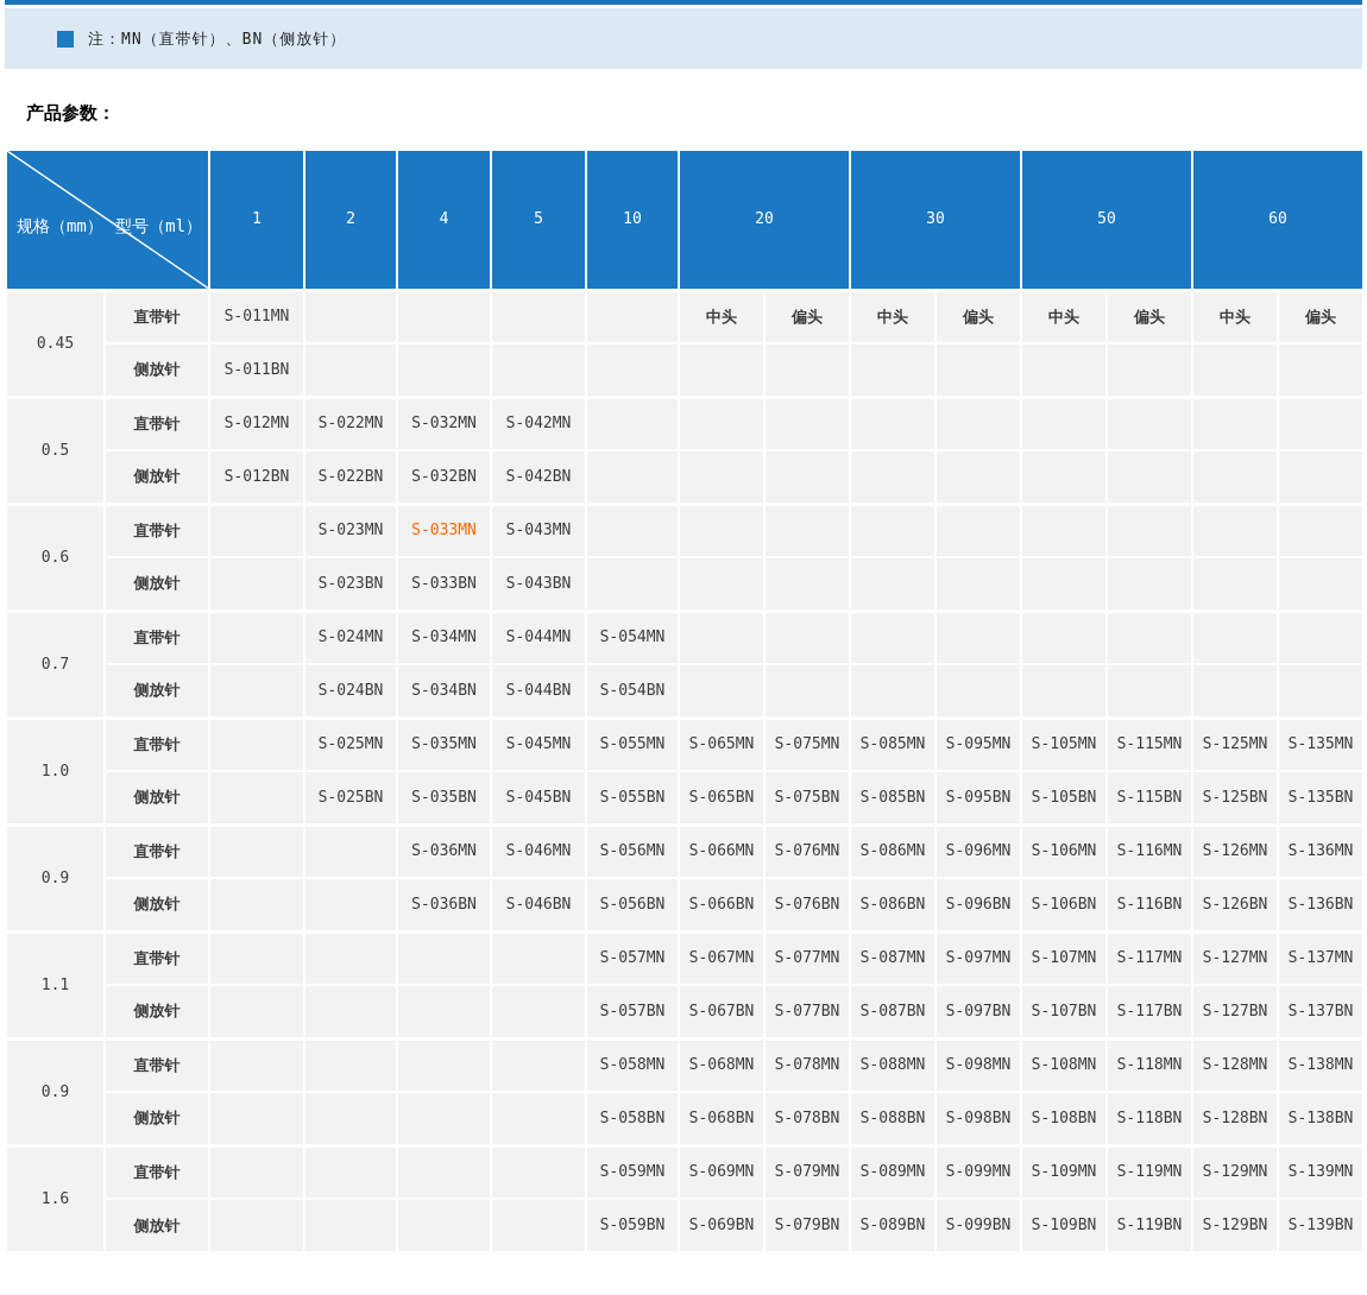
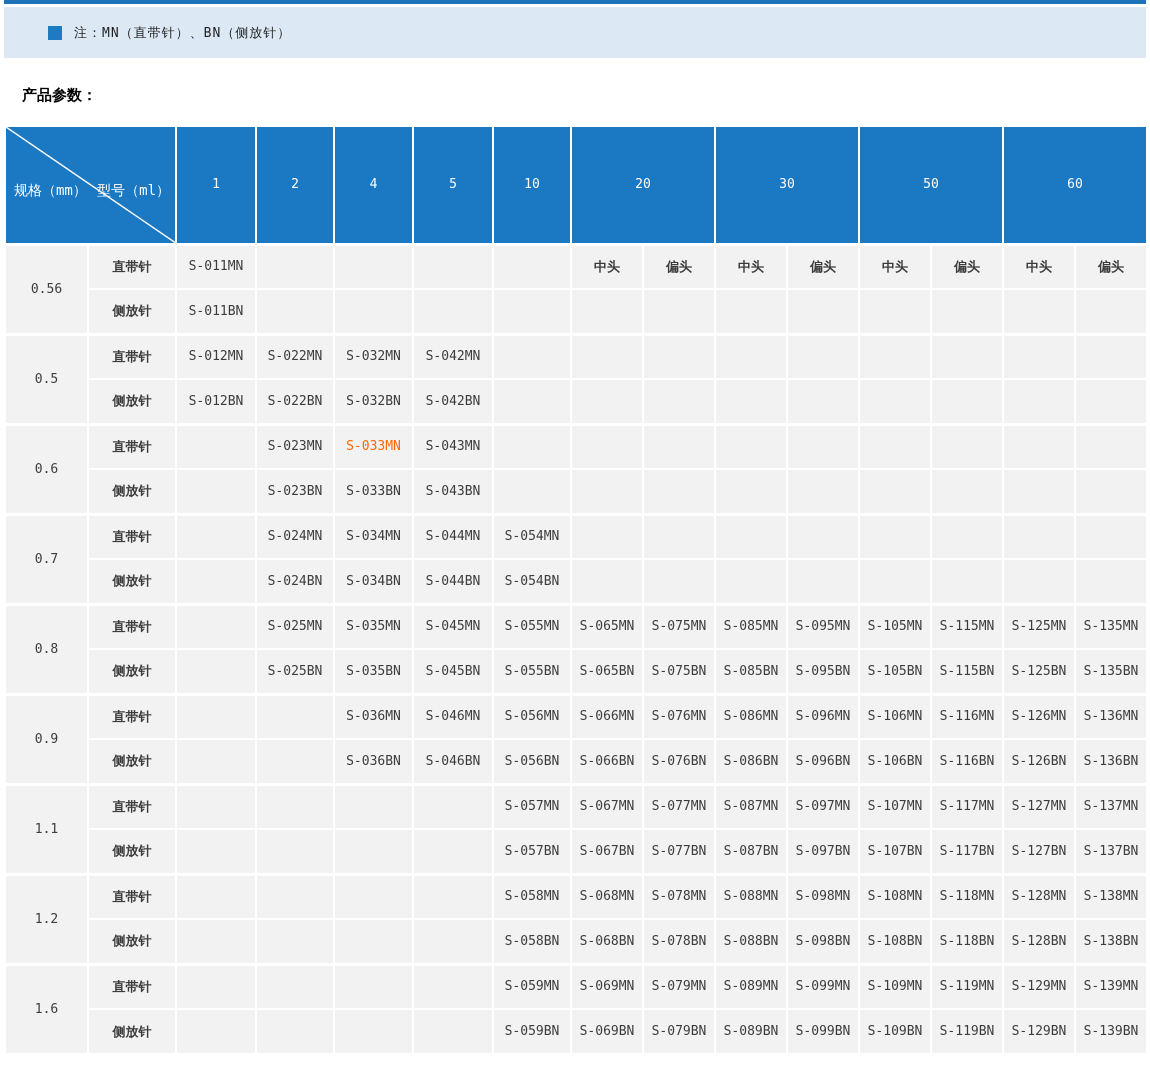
  注：MN（直带针）、BN（侧放针）
  产品参数：
  规格（mm） 型号（ml）	1	2	4	5	10	20	30	50	60
- 0.45	直带针	S-011MN					中头	偏头	中头	偏头	中头	偏头	中头	偏头
+ 0.56	直带针	S-011MN					中头	偏头	中头	偏头	中头	偏头	中头	偏头
  侧放针	S-011BN
  0.5	直带针	S-012MN	S-022MN	S-032MN	S-042MN
  侧放针	S-012BN	S-022BN	S-032BN	S-042BN
  0.6	直带针		S-023MN	S-033MN	S-043MN
  侧放针		S-023BN	S-033BN	S-043BN
  0.7	直带针		S-024MN	S-034MN	S-044MN	S-054MN
  侧放针		S-024BN	S-034BN	S-044BN	S-054BN
- 1.0	直带针		S-025MN	S-035MN	S-045MN	S-055MN	S-065MN	S-075MN	S-085MN	S-095MN	S-105MN	S-115MN	S-125MN	S-135MN
+ 0.8	直带针		S-025MN	S-035MN	S-045MN	S-055MN	S-065MN	S-075MN	S-085MN	S-095MN	S-105MN	S-115MN	S-125MN	S-135MN
  侧放针		S-025BN	S-035BN	S-045BN	S-055BN	S-065BN	S-075BN	S-085BN	S-095BN	S-105BN	S-115BN	S-125BN	S-135BN
  0.9	直带针			S-036MN	S-046MN	S-056MN	S-066MN	S-076MN	S-086MN	S-096MN	S-106MN	S-116MN	S-126MN	S-136MN
  侧放针			S-036BN	S-046BN	S-056BN	S-066BN	S-076BN	S-086BN	S-096BN	S-106BN	S-116BN	S-126BN	S-136BN
  1.1	直带针					S-057MN	S-067MN	S-077MN	S-087MN	S-097MN	S-107MN	S-117MN	S-127MN	S-137MN
  侧放针					S-057BN	S-067BN	S-077BN	S-087BN	S-097BN	S-107BN	S-117BN	S-127BN	S-137BN
- 0.9	直带针					S-058MN	S-068MN	S-078MN	S-088MN	S-098MN	S-108MN	S-118MN	S-128MN	S-138MN
+ 1.2	直带针					S-058MN	S-068MN	S-078MN	S-088MN	S-098MN	S-108MN	S-118MN	S-128MN	S-138MN
  侧放针					S-058BN	S-068BN	S-078BN	S-088BN	S-098BN	S-108BN	S-118BN	S-128BN	S-138BN
  1.6	直带针					S-059MN	S-069MN	S-079MN	S-089MN	S-099MN	S-109MN	S-119MN	S-129MN	S-139MN
  侧放针					S-059BN	S-069BN	S-079BN	S-089BN	S-099BN	S-109BN	S-119BN	S-129BN	S-139BN
